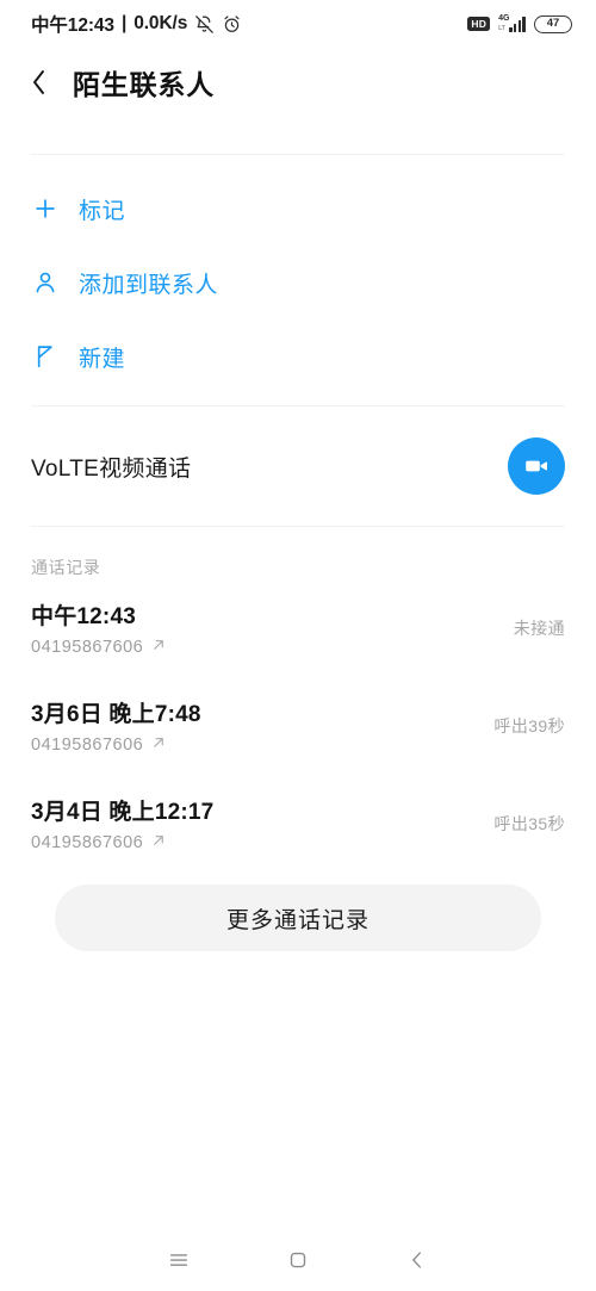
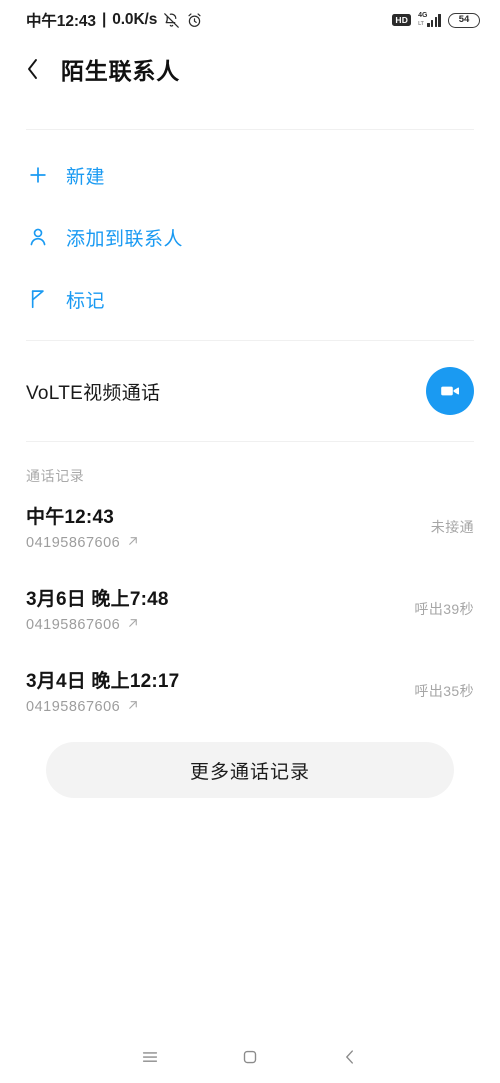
  中午12:43
  |
  0.0K/s
  HD
- 47
+ 54
  陌生联系人
- 标记
+ 新建
  添加到联系人
- 新建
+ 标记
  VoLTE视频通话
  通话记录
  中午12:43
  04195867606
  未接通
  3月6日 晚上7:48
  04195867606
  呼出39秒
  3月4日 晚上12:17
  04195867606
  呼出35秒
  更多通话记录
